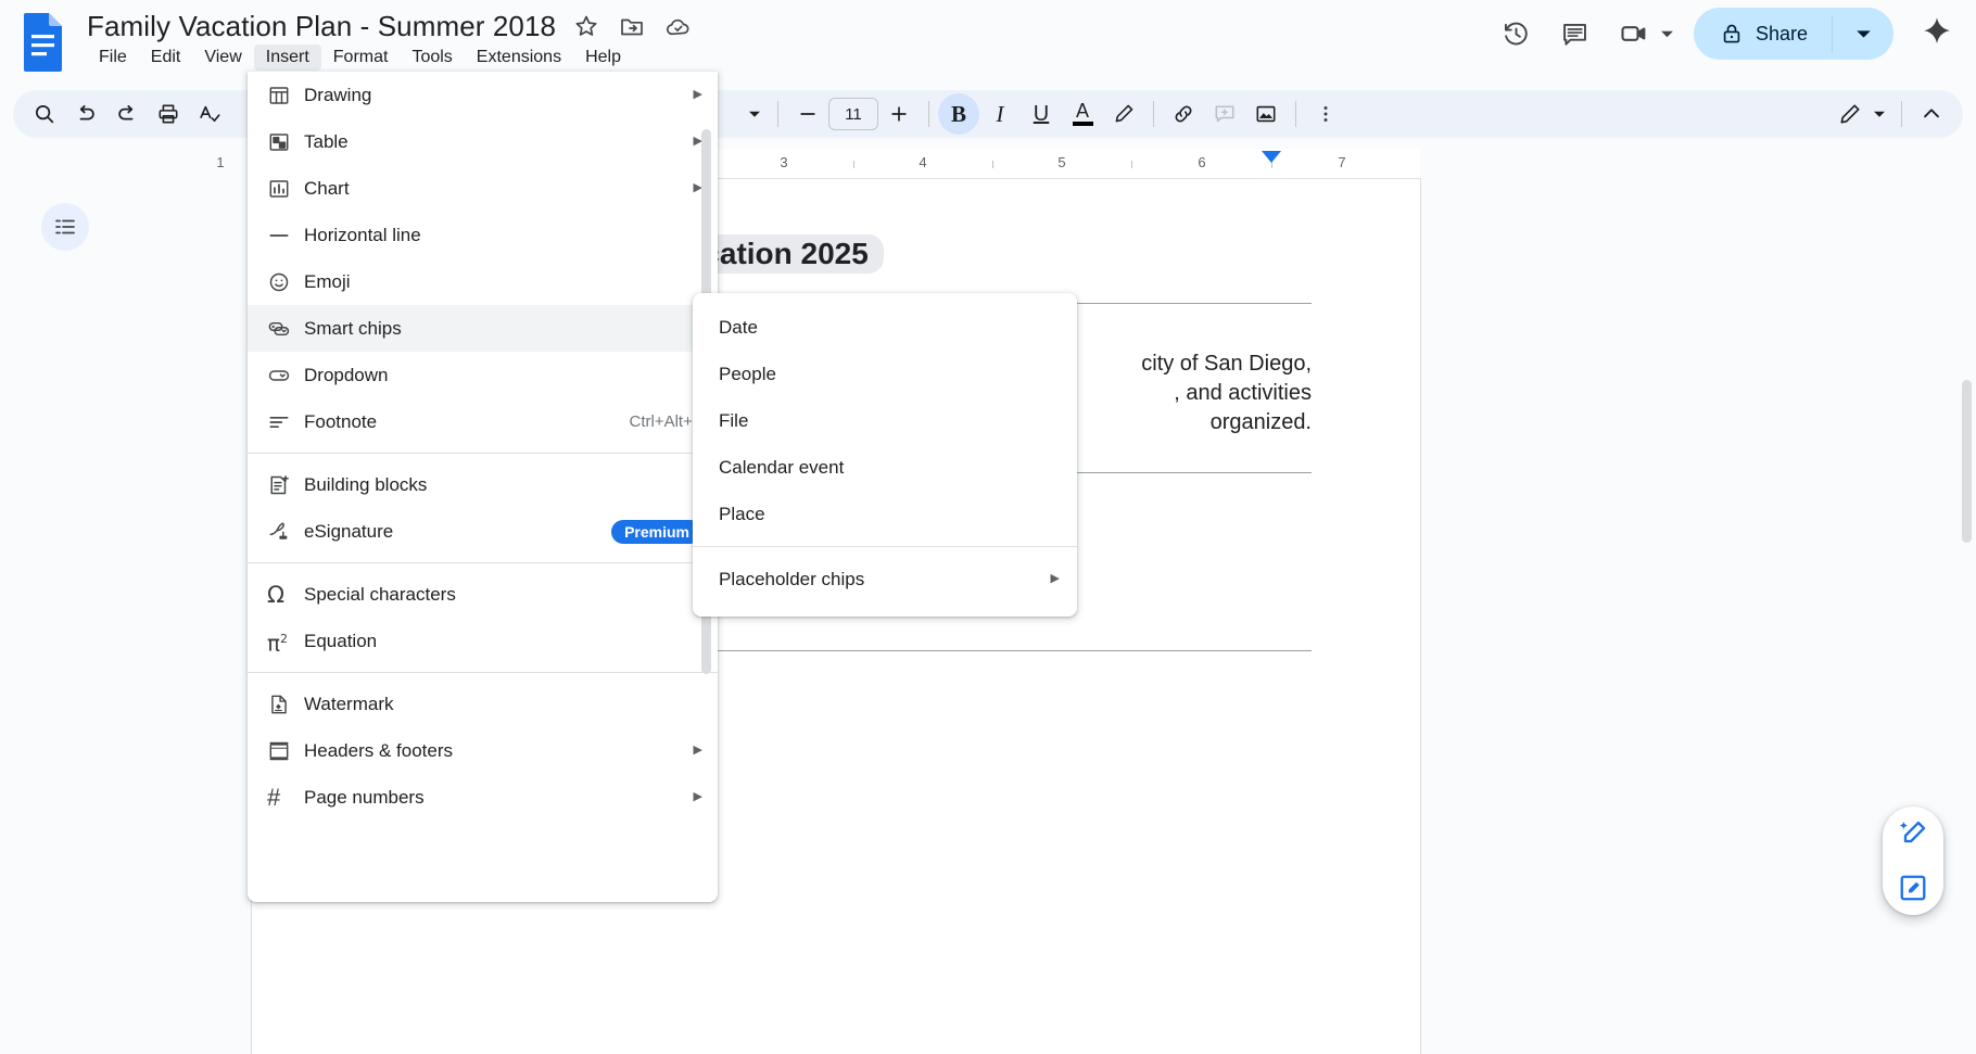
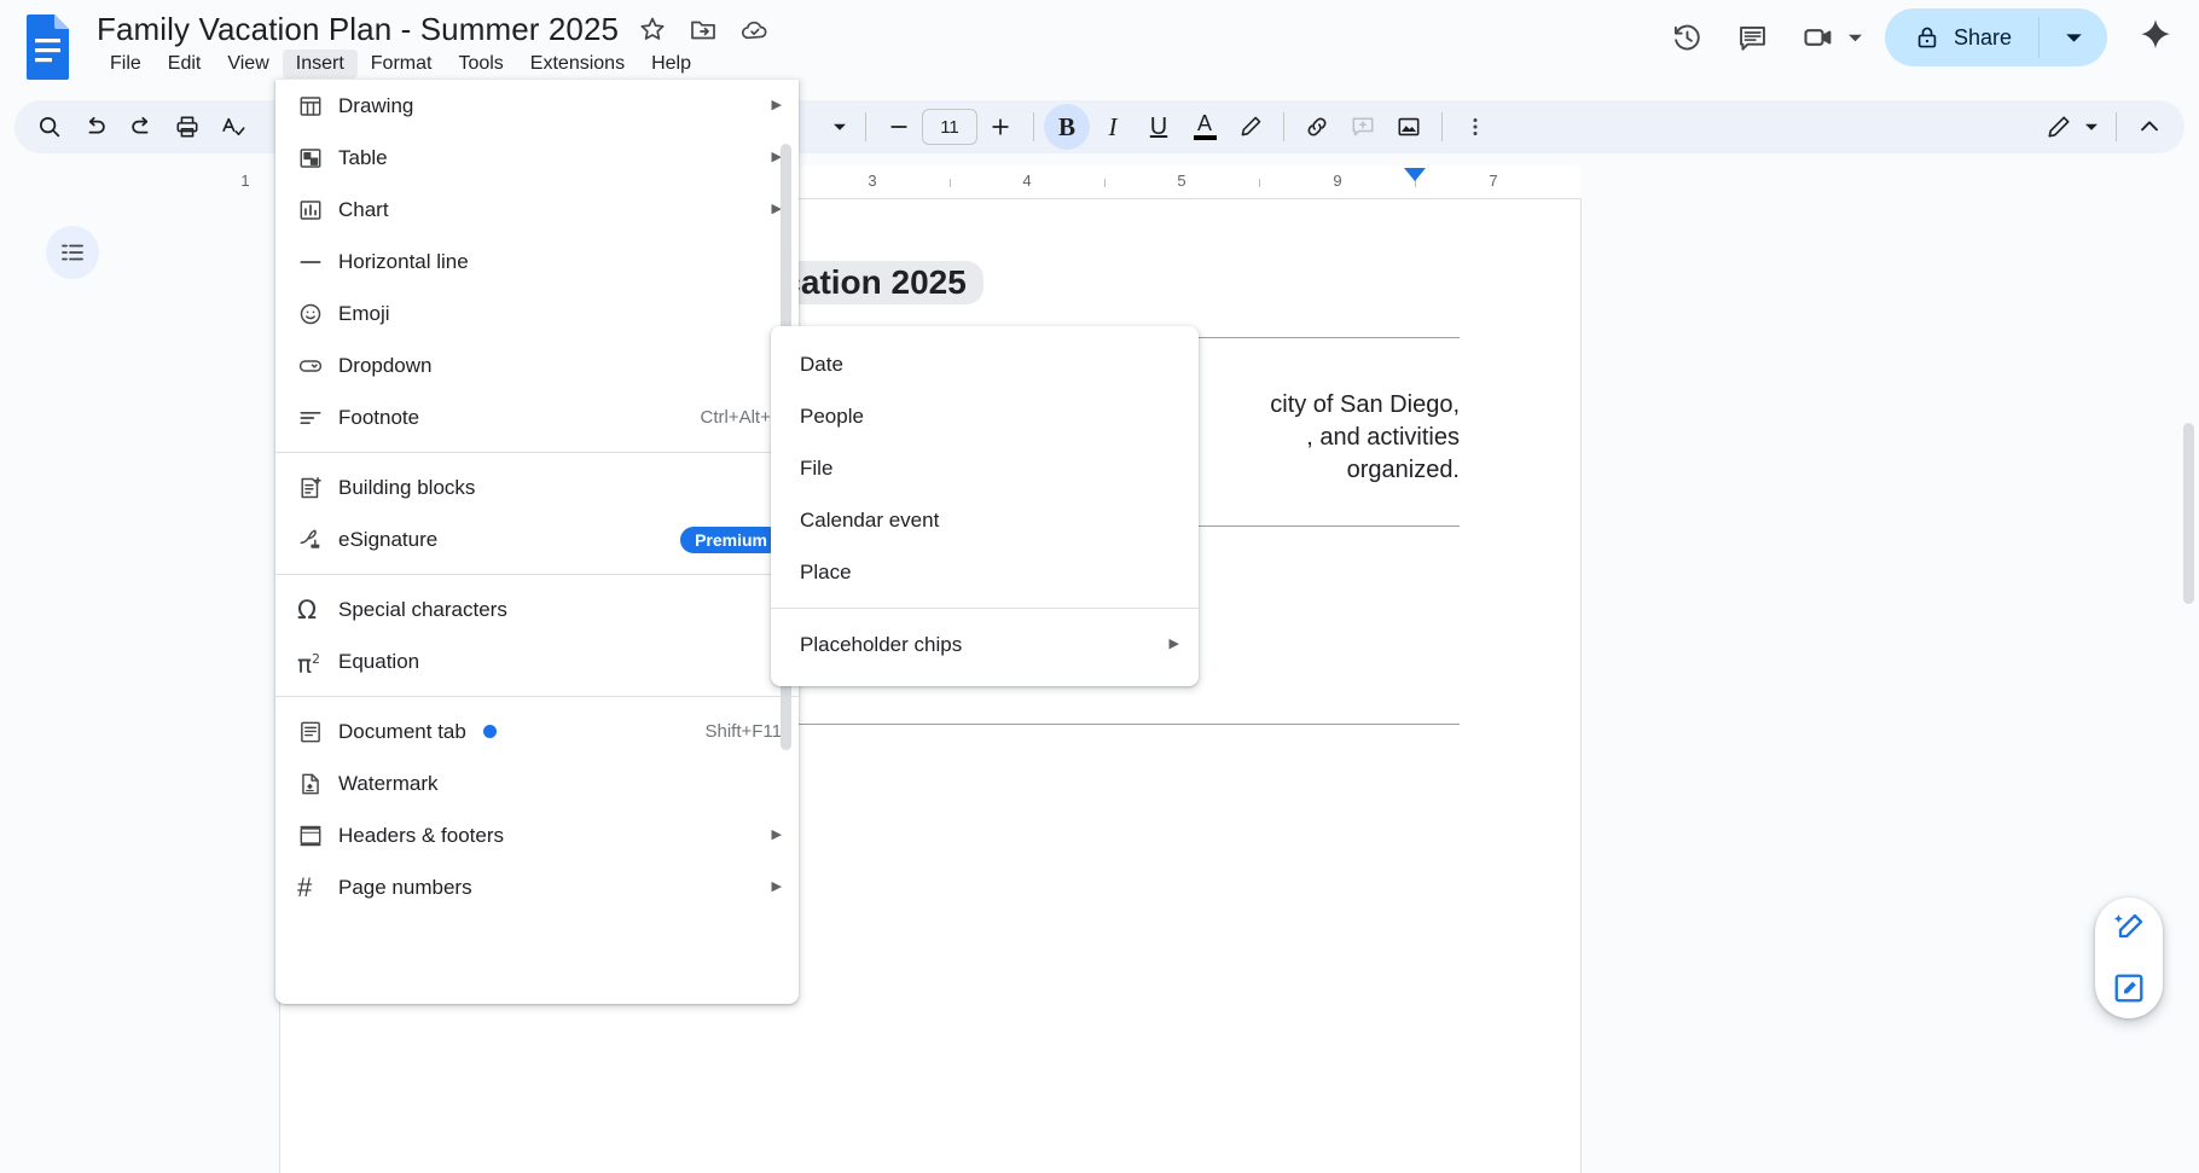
- Family Vacation Plan - Summer 2018
+ Family Vacation Plan - Summer 2025
  File
  Edit
  View
  Insert
  Format
  Tools
  Extensions
  Help
  Share
  11
  B
  I
  U
  A
  1
  3
  4
  5
- 6
+ 9
  7
  city of San Diego,
  , and activities
  organized.
  Drawing
  ▶
  Table
  ▶
  Chart
  ▶
  Horizontal line
  Emoji
- Smart chips
  Dropdown
  Footnote
  Ctrl+Alt+
  Building blocks
  eSignature
  Premium
  Ω
  Special characters
  π2
  Equation
+ Document tab
+ Shift+F11
  Watermark
  Headers & footers
  ▶
  #
  Page numbers
  ▶
  Date
  People
  File
  Calendar event
  Place
  Placeholder chips
  ▶
